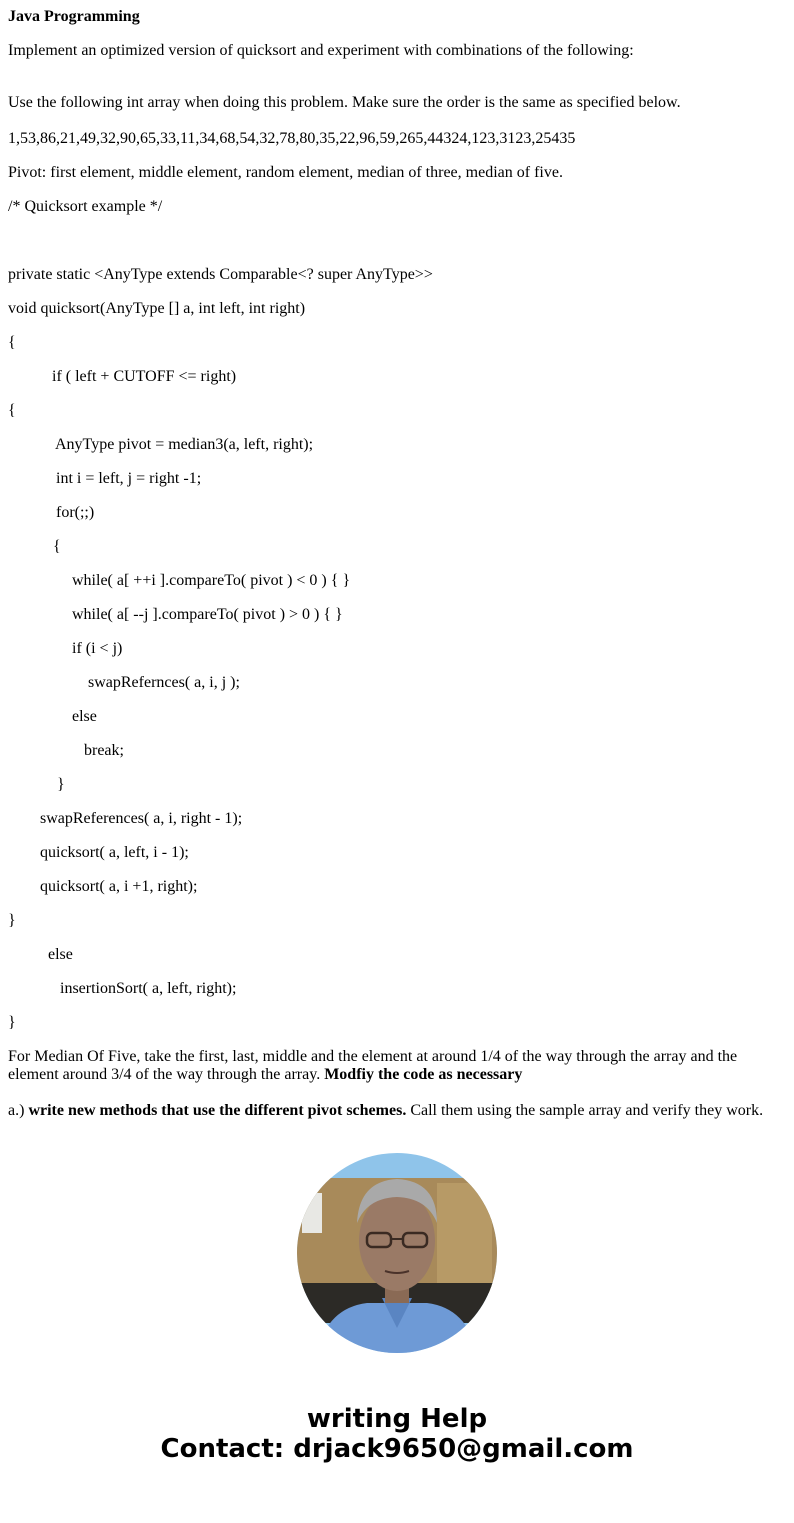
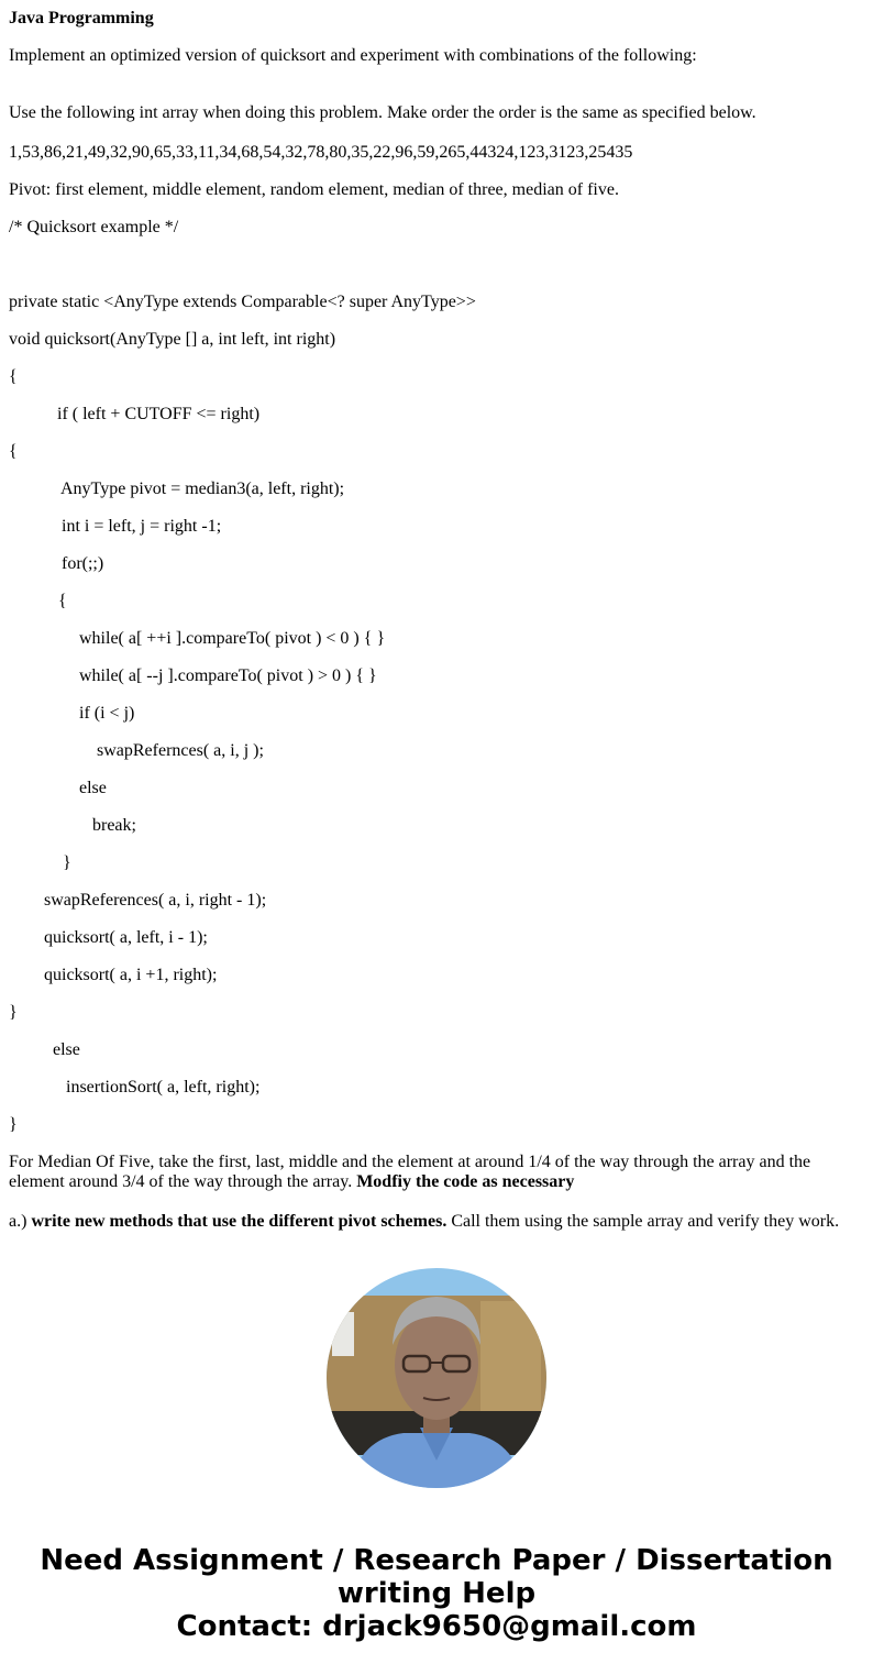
  Java Programming
  Implement an optimized version of quicksort and experiment with combinations of the following:
- Use the following int array when doing this problem. Make sure the order is the same as specified below.
+ Use the following int array when doing this problem. Make order the order is the same as specified below.
  1,53,86,21,49,32,90,65,33,11,34,68,54,32,78,80,35,22,96,59,265,44324,123,3123,25435
  Pivot: first element, middle element, random element, median of three, median of five.
  /* Quicksort example */
  private static <AnyType extends Comparable<? super AnyType>>
  void quicksort(AnyType [] a, int left, int right)
  {
  if ( left + CUTOFF <= right)
  {
  AnyType pivot = median3(a, left, right);
  int i = left, j = right -1;
  for(;;)
  {
  while( a[ ++i ].compareTo( pivot ) < 0 ) { }
  while( a[ --j ].compareTo( pivot ) > 0 ) { }
  if (i < j)
  swapRefernces( a, i, j );
  else
  break;
  }
  swapReferences( a, i, right - 1);
  quicksort( a, left, i - 1);
  quicksort( a, i +1, right);
  }
  else
  insertionSort( a, left, right);
  }
  For Median Of Five, take the first, last, middle and the element at around 1/4 of the way through the array and the element around 3/4 of the way through the array. Modfiy the code as necessary
  a.) write new methods that use the different pivot schemes. Call them using the sample array and verify they work.
+ Need Assignment / Research Paper / Dissertation
  writing Help
  Contact: drjack9650@gmail.com
